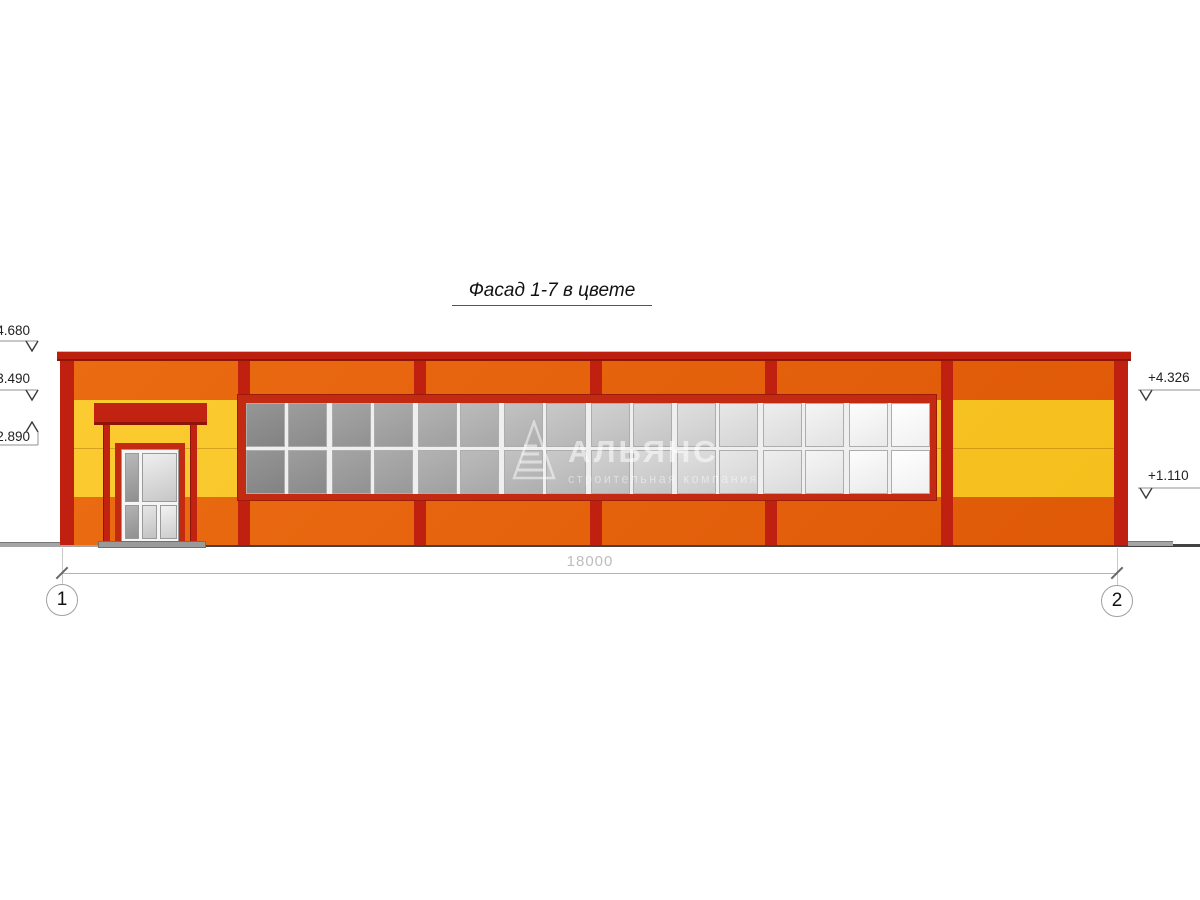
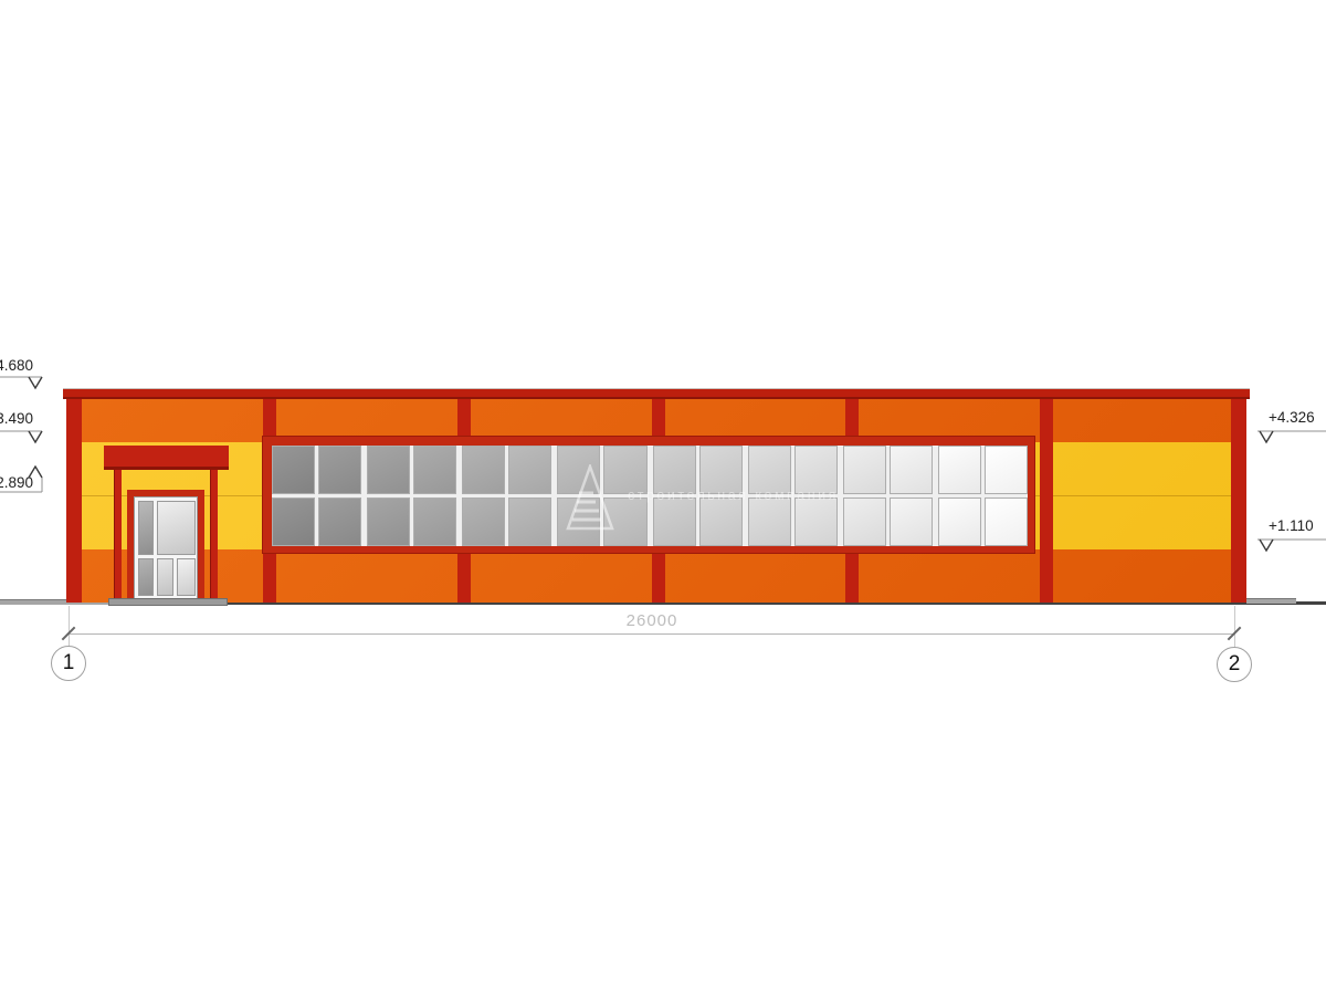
- Фасад 1-7 в цвете
- АЛЬЯНС
  строительная компания
  .680
  .490
  .890
  +4.326
  +1.110
- 18000
+ 26000
  1
  2
